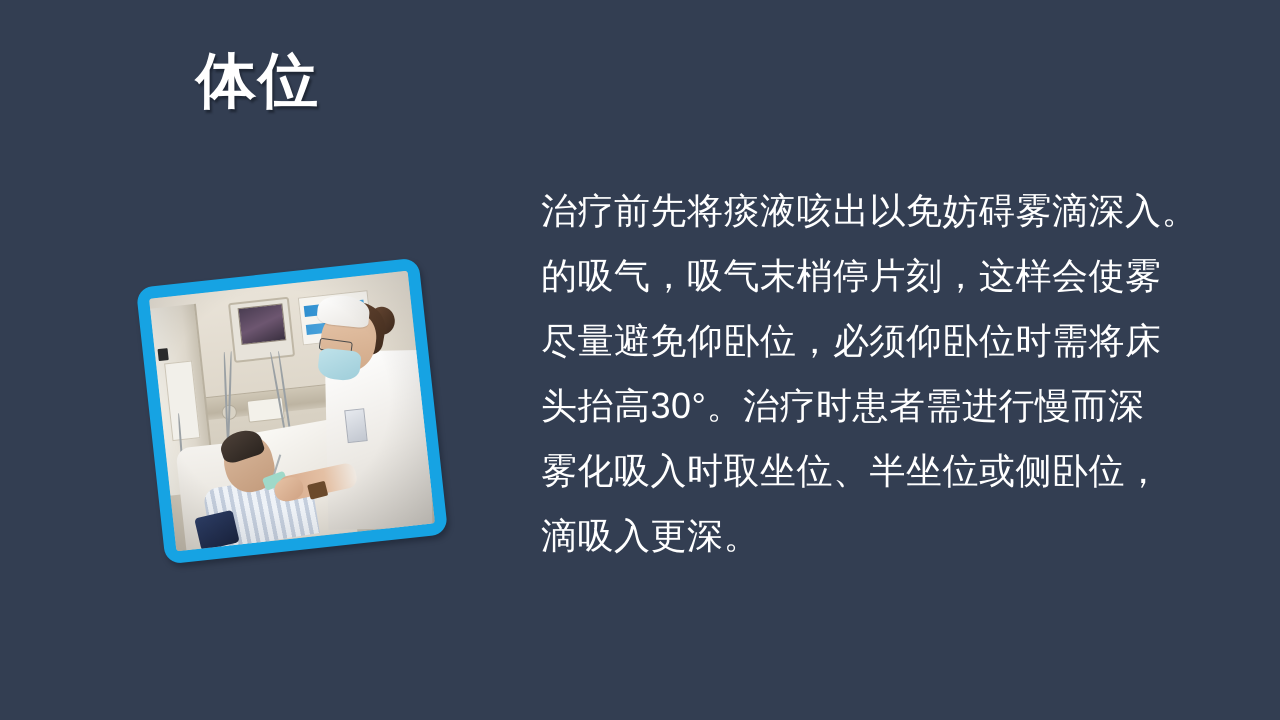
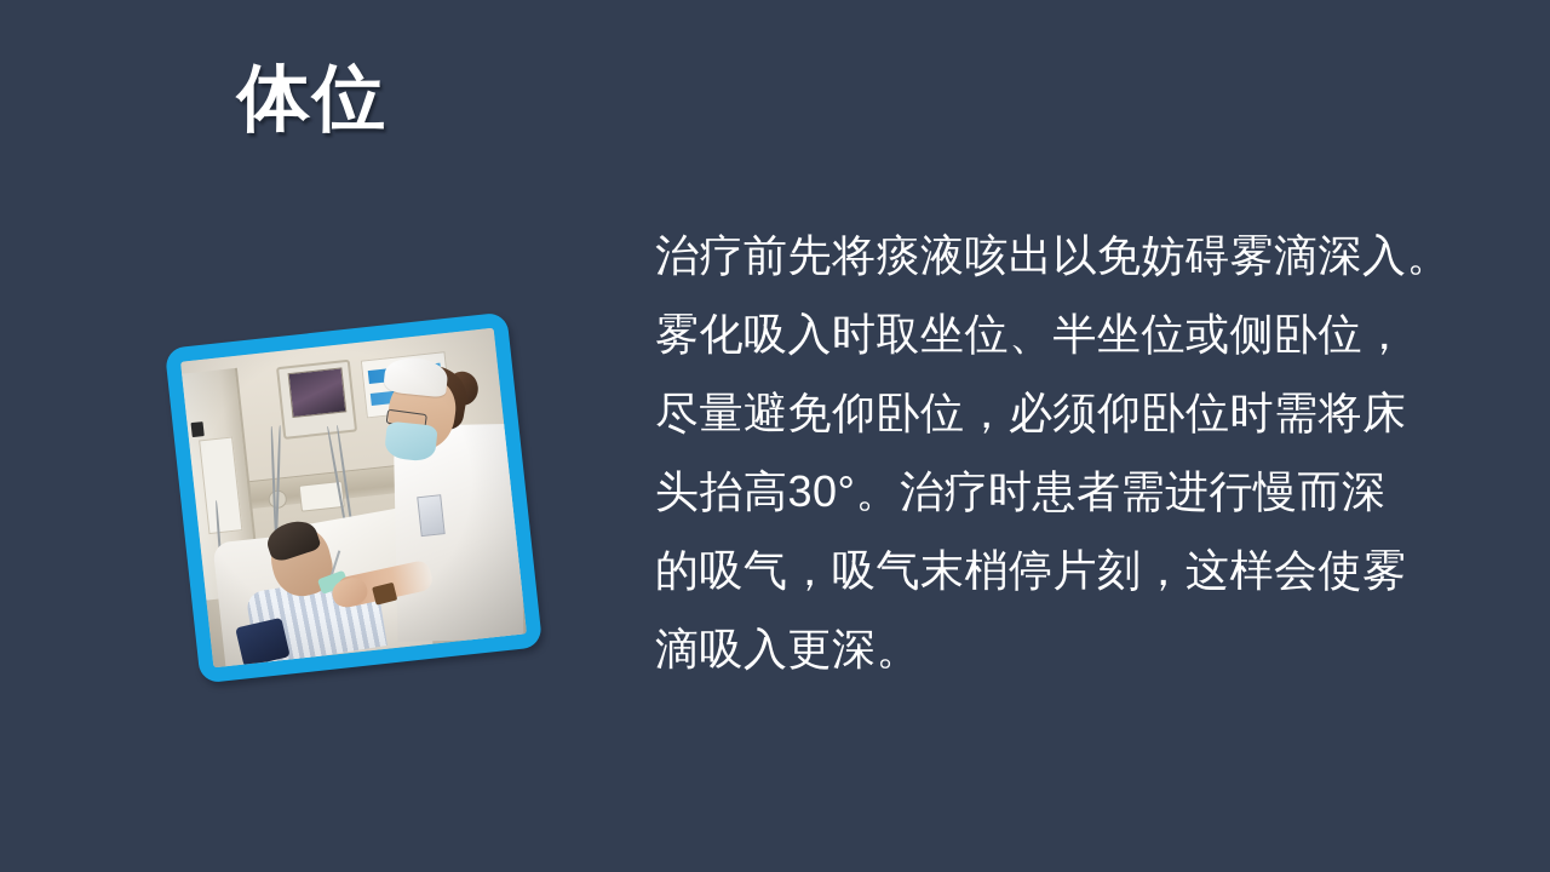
  体位
  治疗前先将痰液咳出以免妨碍雾滴深入。
- 的吸气，吸气末梢停片刻，这样会使雾
+ 雾化吸入时取坐位、半坐位或侧卧位，
  尽量避免仰卧位，必须仰卧位时需将床
  头抬高30°。治疗时患者需进行慢而深
- 雾化吸入时取坐位、半坐位或侧卧位，
+ 的吸气，吸气末梢停片刻，这样会使雾
  滴吸入更深。
